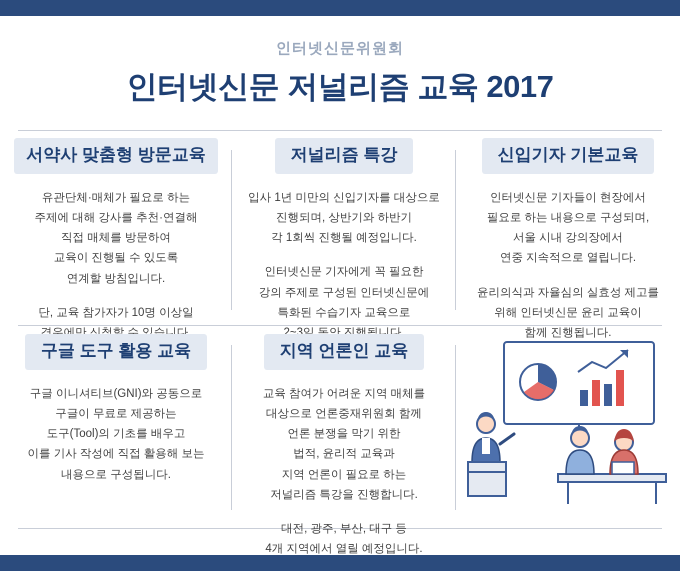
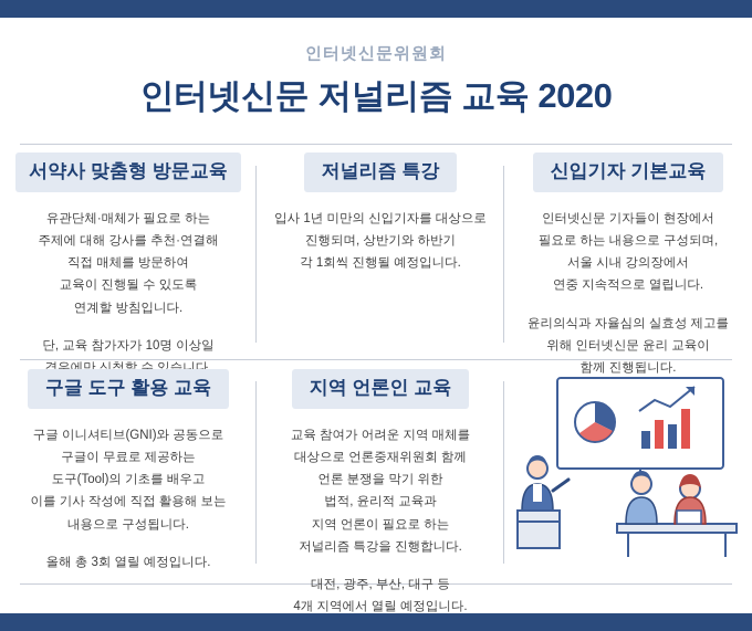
  인터넷신문위원회
- 인터넷신문 저널리즘 교육 2017
+ 인터넷신문 저널리즘 교육 2020
  서약사 맞춤형 방문교육
  유관단체·매체가 필요로 하는
  주제에 대해 강사를 추천·연결해
  직접 매체를 방문하여
  교육이 진행될 수 있도록
  연계할 방침입니다.
  단, 교육 참가자가 10명 이상일
  경우에만 신청할 수 있습니다.
  저널리즘 특강
  입사 1년 미만의 신입기자를 대상으로
  진행되며, 상반기와 하반기
  각 1회씩 진행될 예정입니다.
- 인터넷신문 기자에게 꼭 필요한
- 강의 주제로 구성된 인터넷신문에
- 특화된 수습기자 교육으로
- 2~3일 동안 진행됩니다.
  신입기자 기본교육
  인터넷신문 기자들이 현장에서
  필요로 하는 내용으로 구성되며,
  서울 시내 강의장에서
  연중 지속적으로 열립니다.
  윤리의식과 자율심의 실효성 제고를
  위해 인터넷신문 윤리 교육이
  함께 진행됩니다.
  구글 도구 활용 교육
  구글 이니셔티브(GNI)와 공동으로
  구글이 무료로 제공하는
  도구(Tool)의 기초를 배우고
  이를 기사 작성에 직접 활용해 보는
  내용으로 구성됩니다.
+ 올해 총 3회 열릴 예정입니다.
  지역 언론인 교육
  교육 참여가 어려운 지역 매체를
  대상으로 언론중재위원회 함께
  언론 분쟁을 막기 위한
  법적, 윤리적 교육과
  지역 언론이 필요로 하는
  저널리즘 특강을 진행합니다.
  대전, 광주, 부산, 대구 등
  4개 지역에서 열릴 예정입니다.
